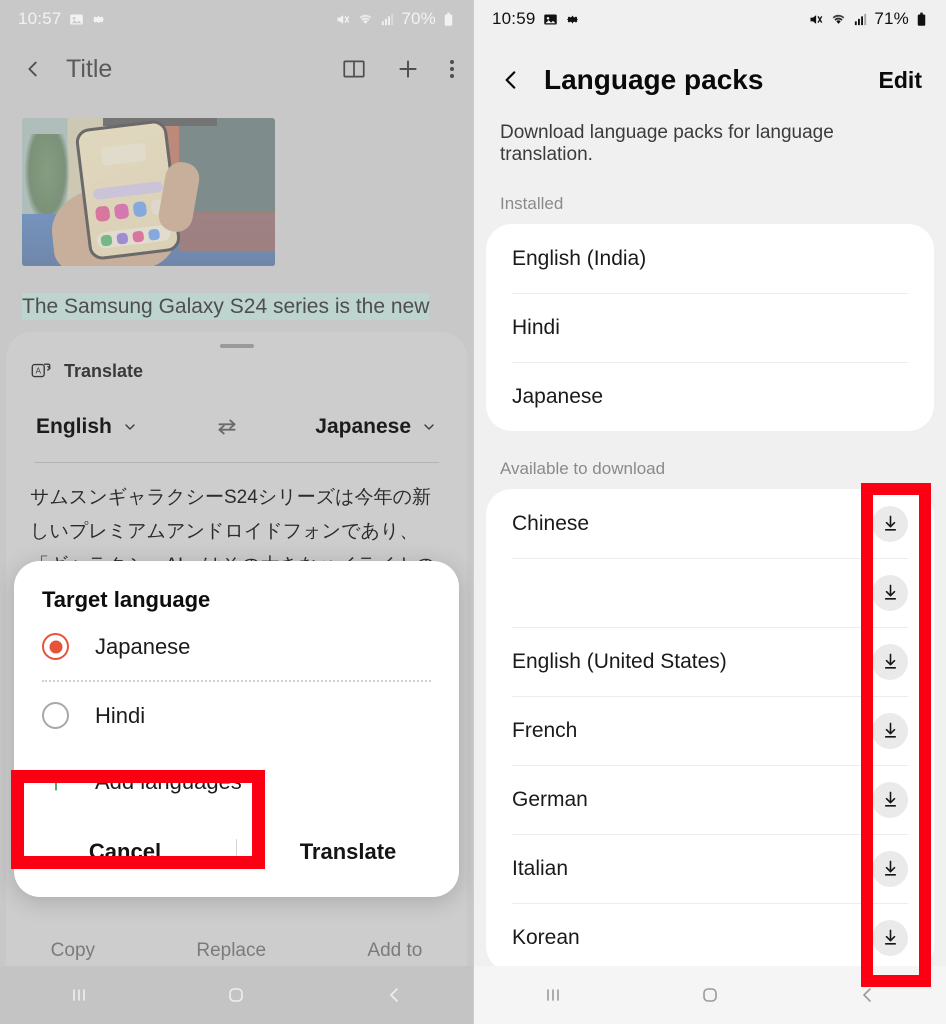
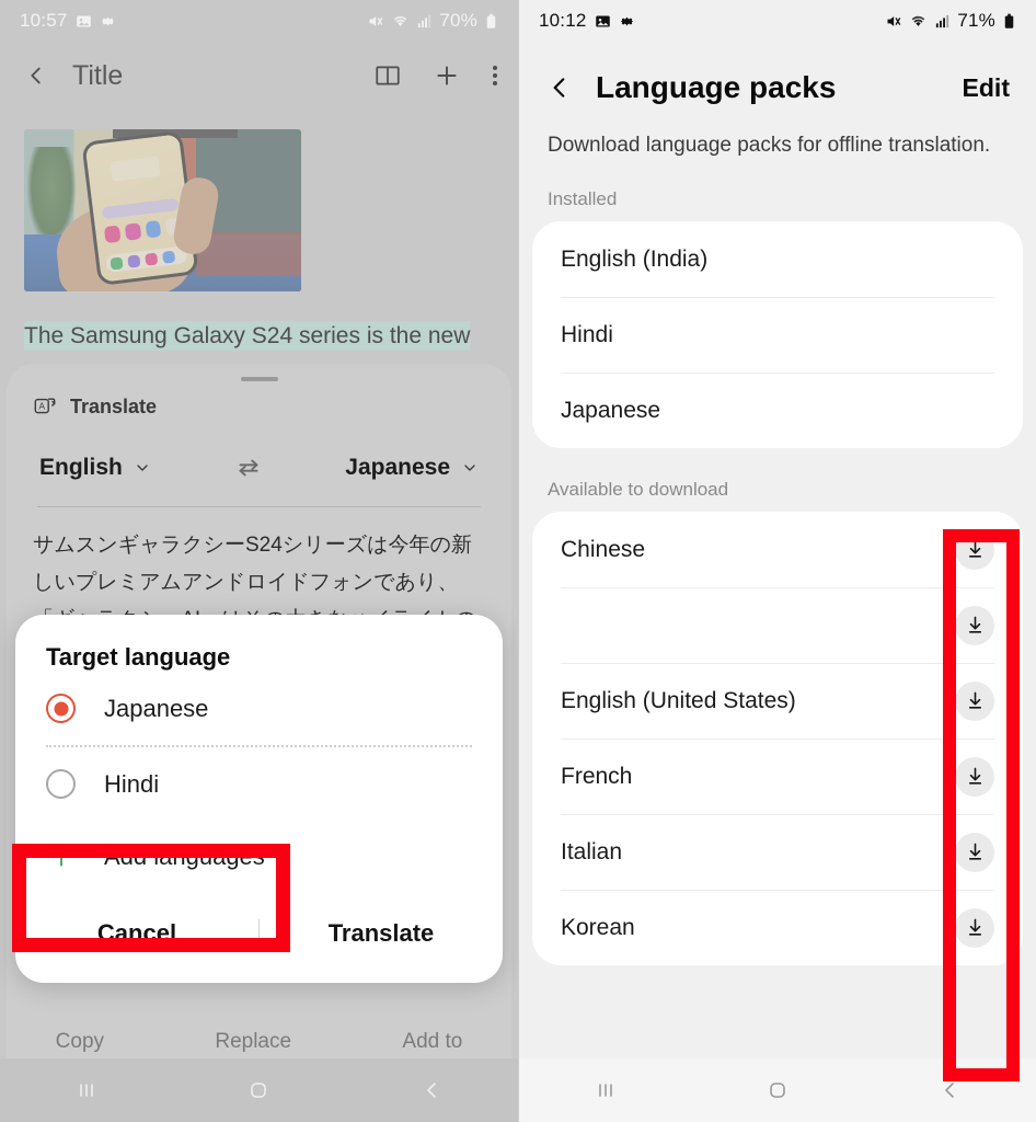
  10:57
  70%
  Title
  The Samsung Galaxy S24 series is the new
  A
  Translate
  English
  Japanese
  Copy
  Replace
  Add to
  Target language
  Japanese
  Hindi
  Add languages
  Cancel
  Translate
- 10:59
+ 10:12
  71%
  Language packs
  Edit
- Download language packs for language translation.
+ Download language packs for offline translation.
  Installed
  English (India)
  Hindi
  Japanese
  Available to download
  Chinese
  English (United States)
  French
- German
  Italian
  Korean
